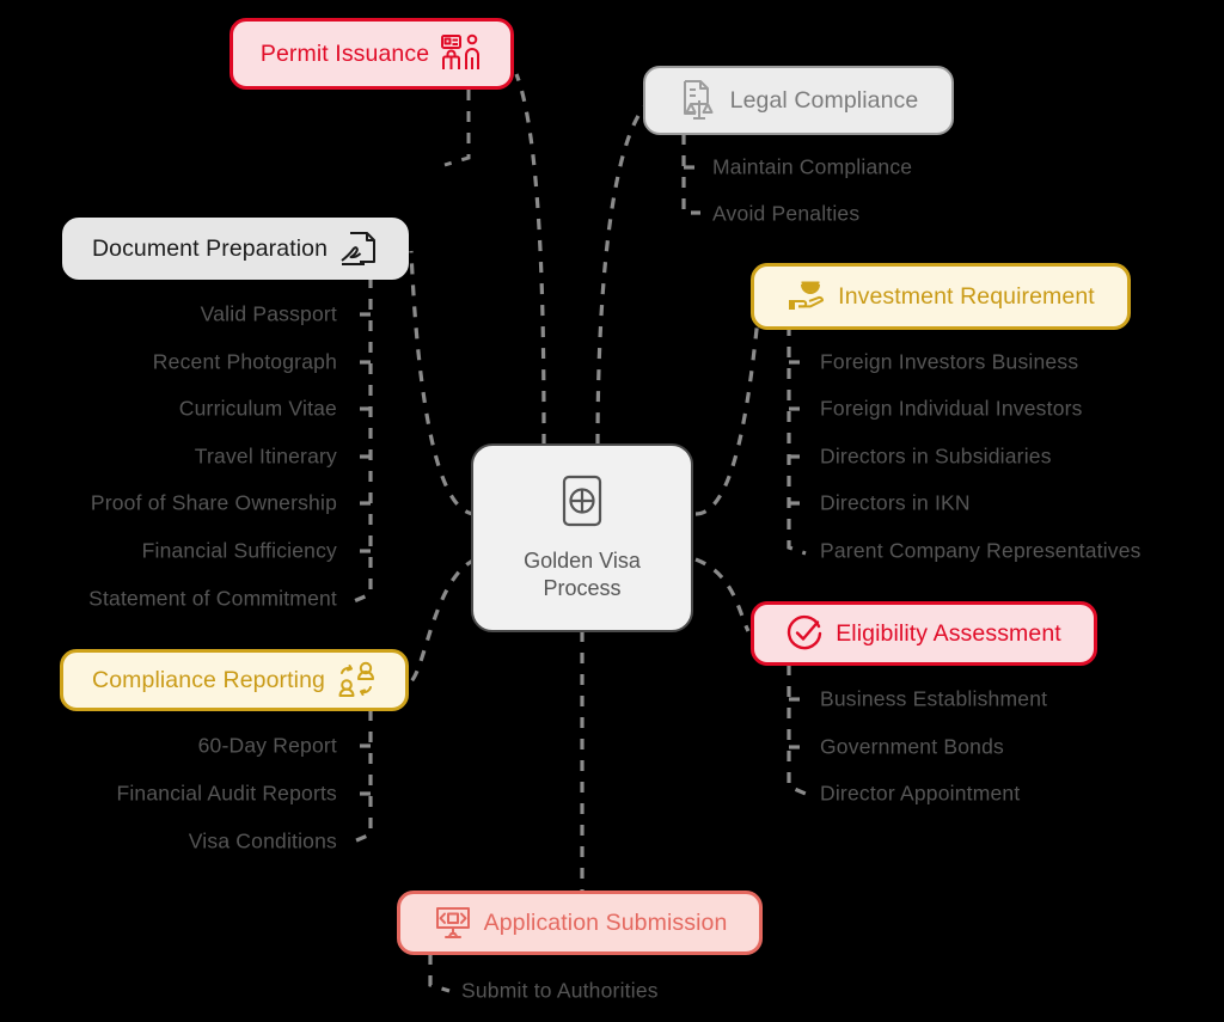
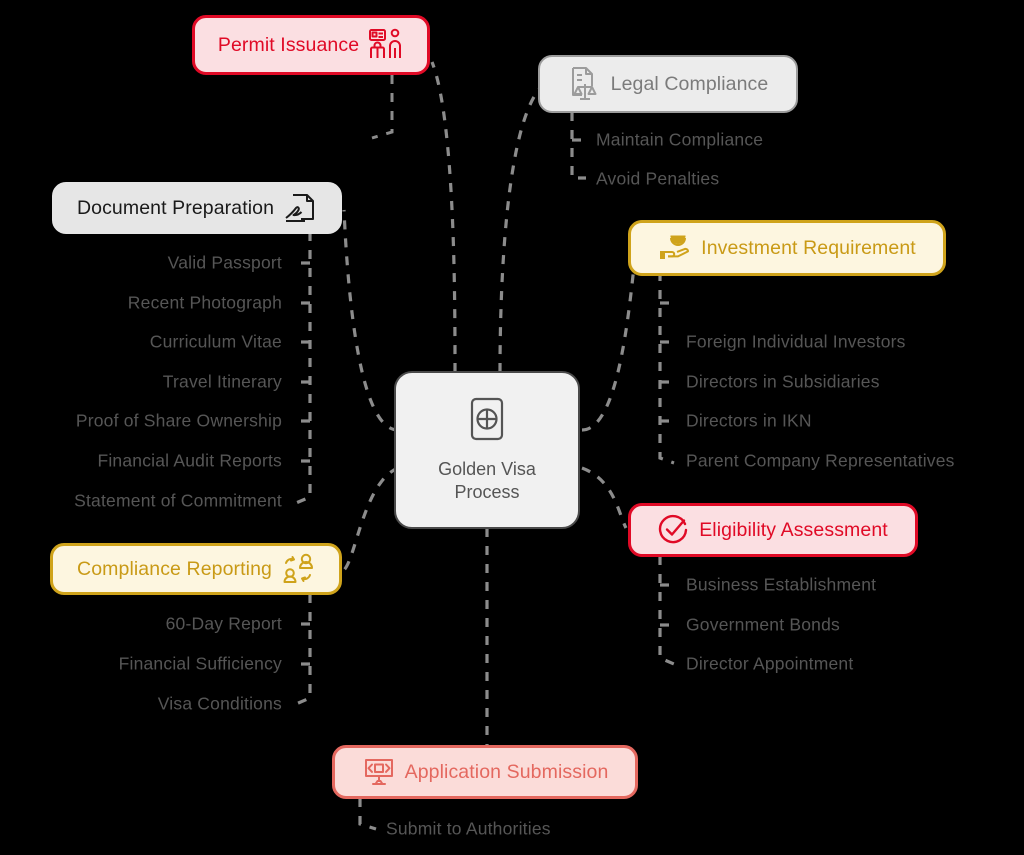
  Golden Visa
  Process
  Permit Issuance
  Legal Compliance
  Maintain Compliance
  Avoid Penalties
  Document Preparation
  Valid Passport
  Recent Photograph
  Curriculum Vitae
  Travel Itinerary
  Proof of Share Ownership
- Financial Sufficiency
+ Financial Audit Reports
  Statement of Commitment
  Investment Requirement
- Foreign Investors Business
  Foreign Individual Investors
  Directors in Subsidiaries
  Directors in IKN
  Parent Company Representatives
  Eligibility Assessment
  Business Establishment
  Government Bonds
  Director Appointment
  Compliance Reporting
  60-Day Report
- Financial Audit Reports
+ Financial Sufficiency
  Visa Conditions
  Application Submission
  Submit to Authorities
